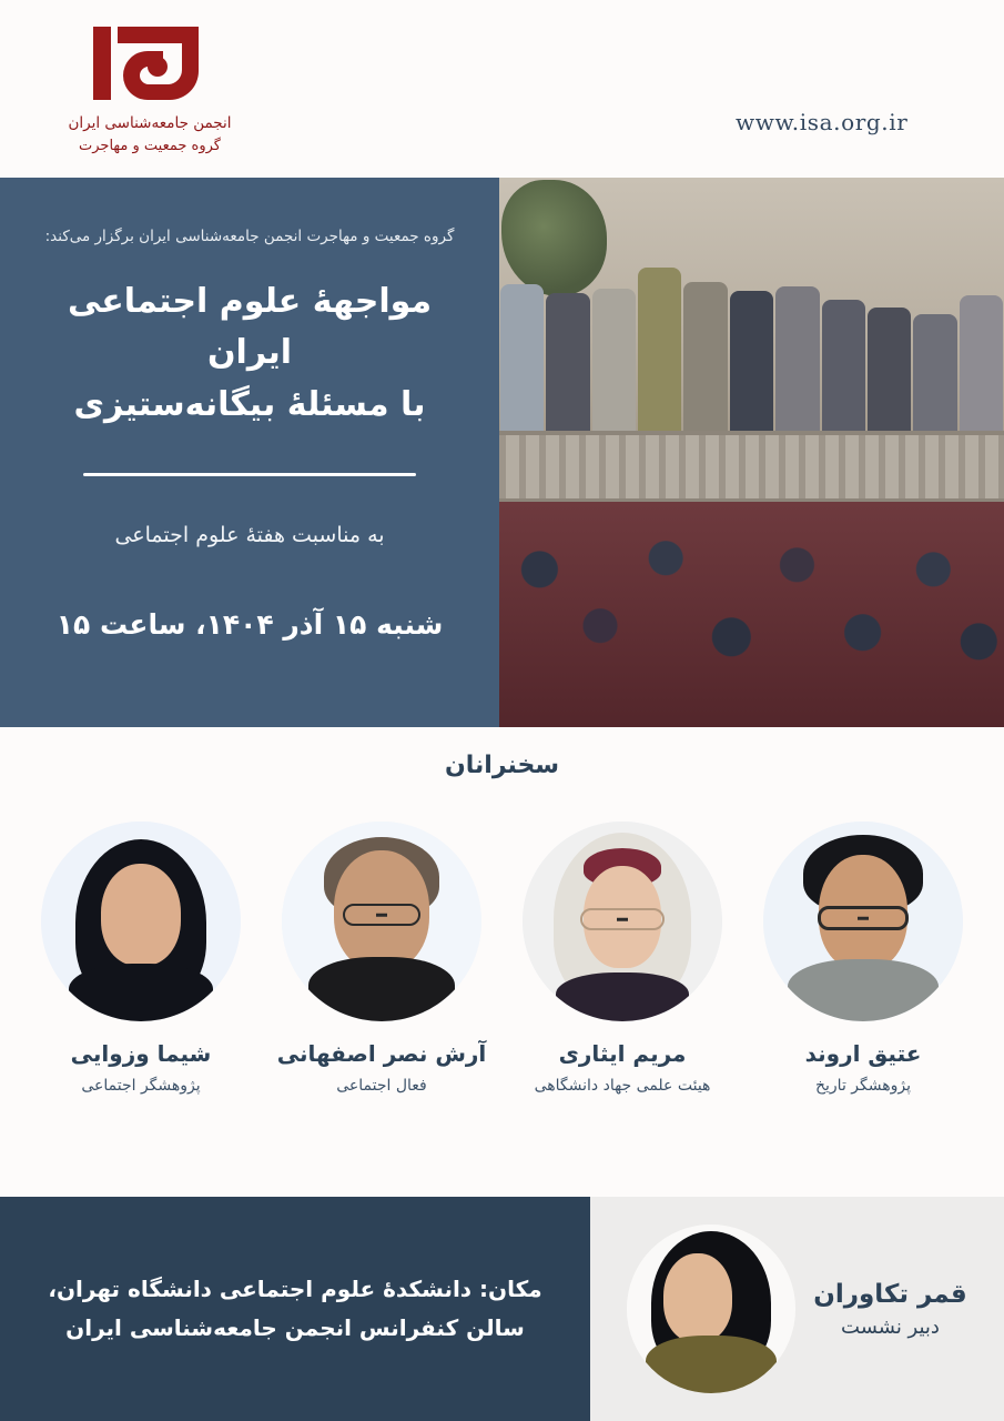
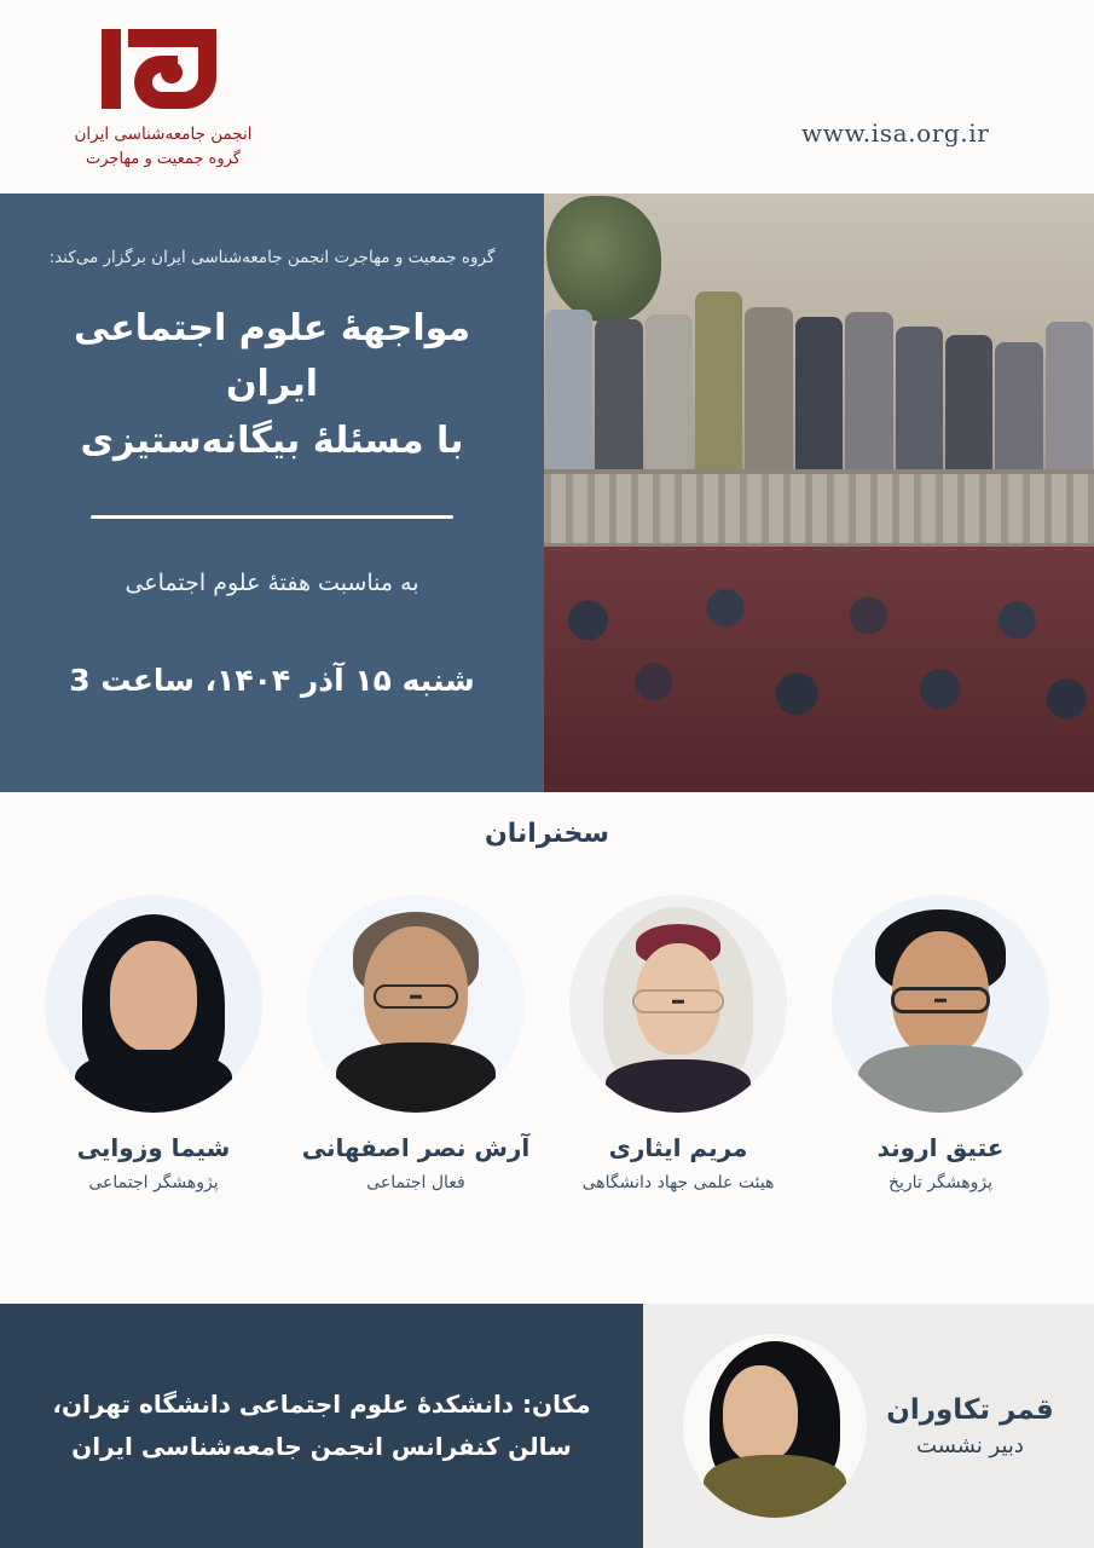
  انجمن جامعه‌شناسی ایران
  گروه جمعیت و مهاجرت
  www.isa.org.ir
  گروه جمعیت و مهاجرت انجمن جامعه‌شناسی ایران برگزار می‌کند:
  مواجههٔ علوم اجتماعی ایران
  با مسئلهٔ بیگانه‌ستیزی
  به مناسبت هفتهٔ علوم اجتماعی
- شنبه ۱۵ آذر ۱۴۰۴، ساعت ۱۵
+ شنبه ۱۵ آذر ۱۴۰۴، ساعت 3
  سخنرانان
  شیما وزوایی
  پژوهشگر اجتماعی
  آرش نصر اصفهانی
  فعال اجتماعی
  مریم ایثاری
  هیئت علمی جهاد دانشگاهی
  عتیق اروند
  پژوهشگر تاریخ
  قمر تکاوران
  دبیر نشست
  مکان: دانشکدهٔ علوم اجتماعی دانشگاه تهران،
  سالن کنفرانس انجمن جامعه‌شناسی ایران
